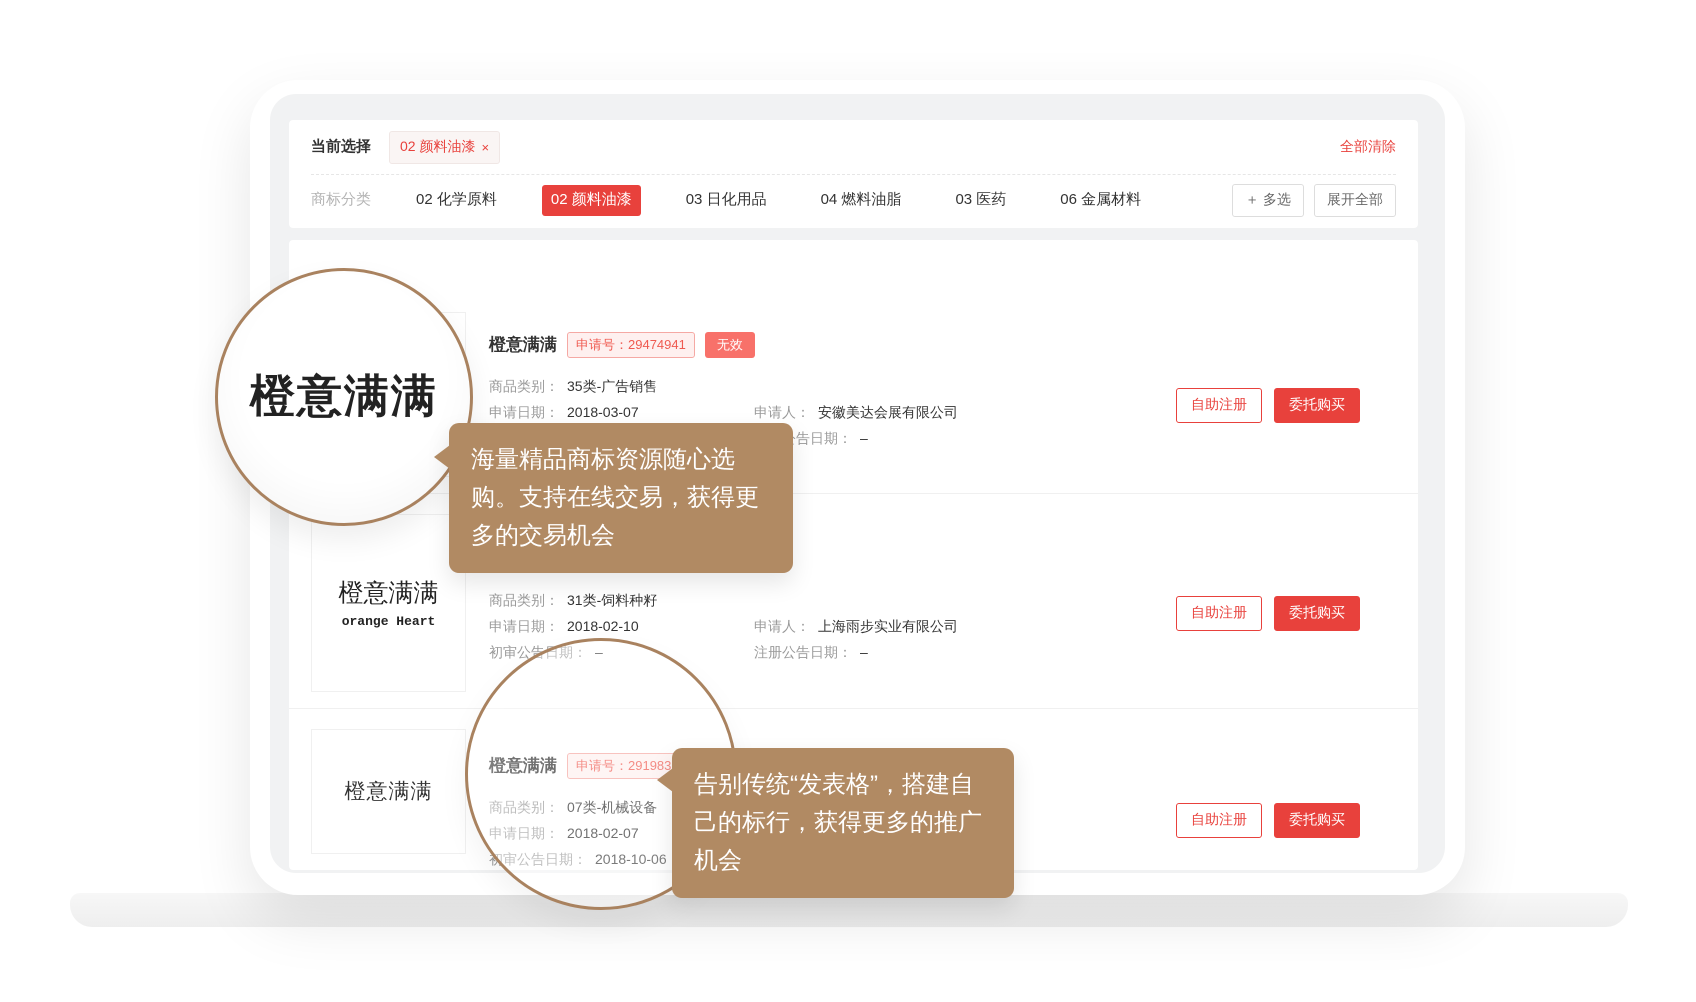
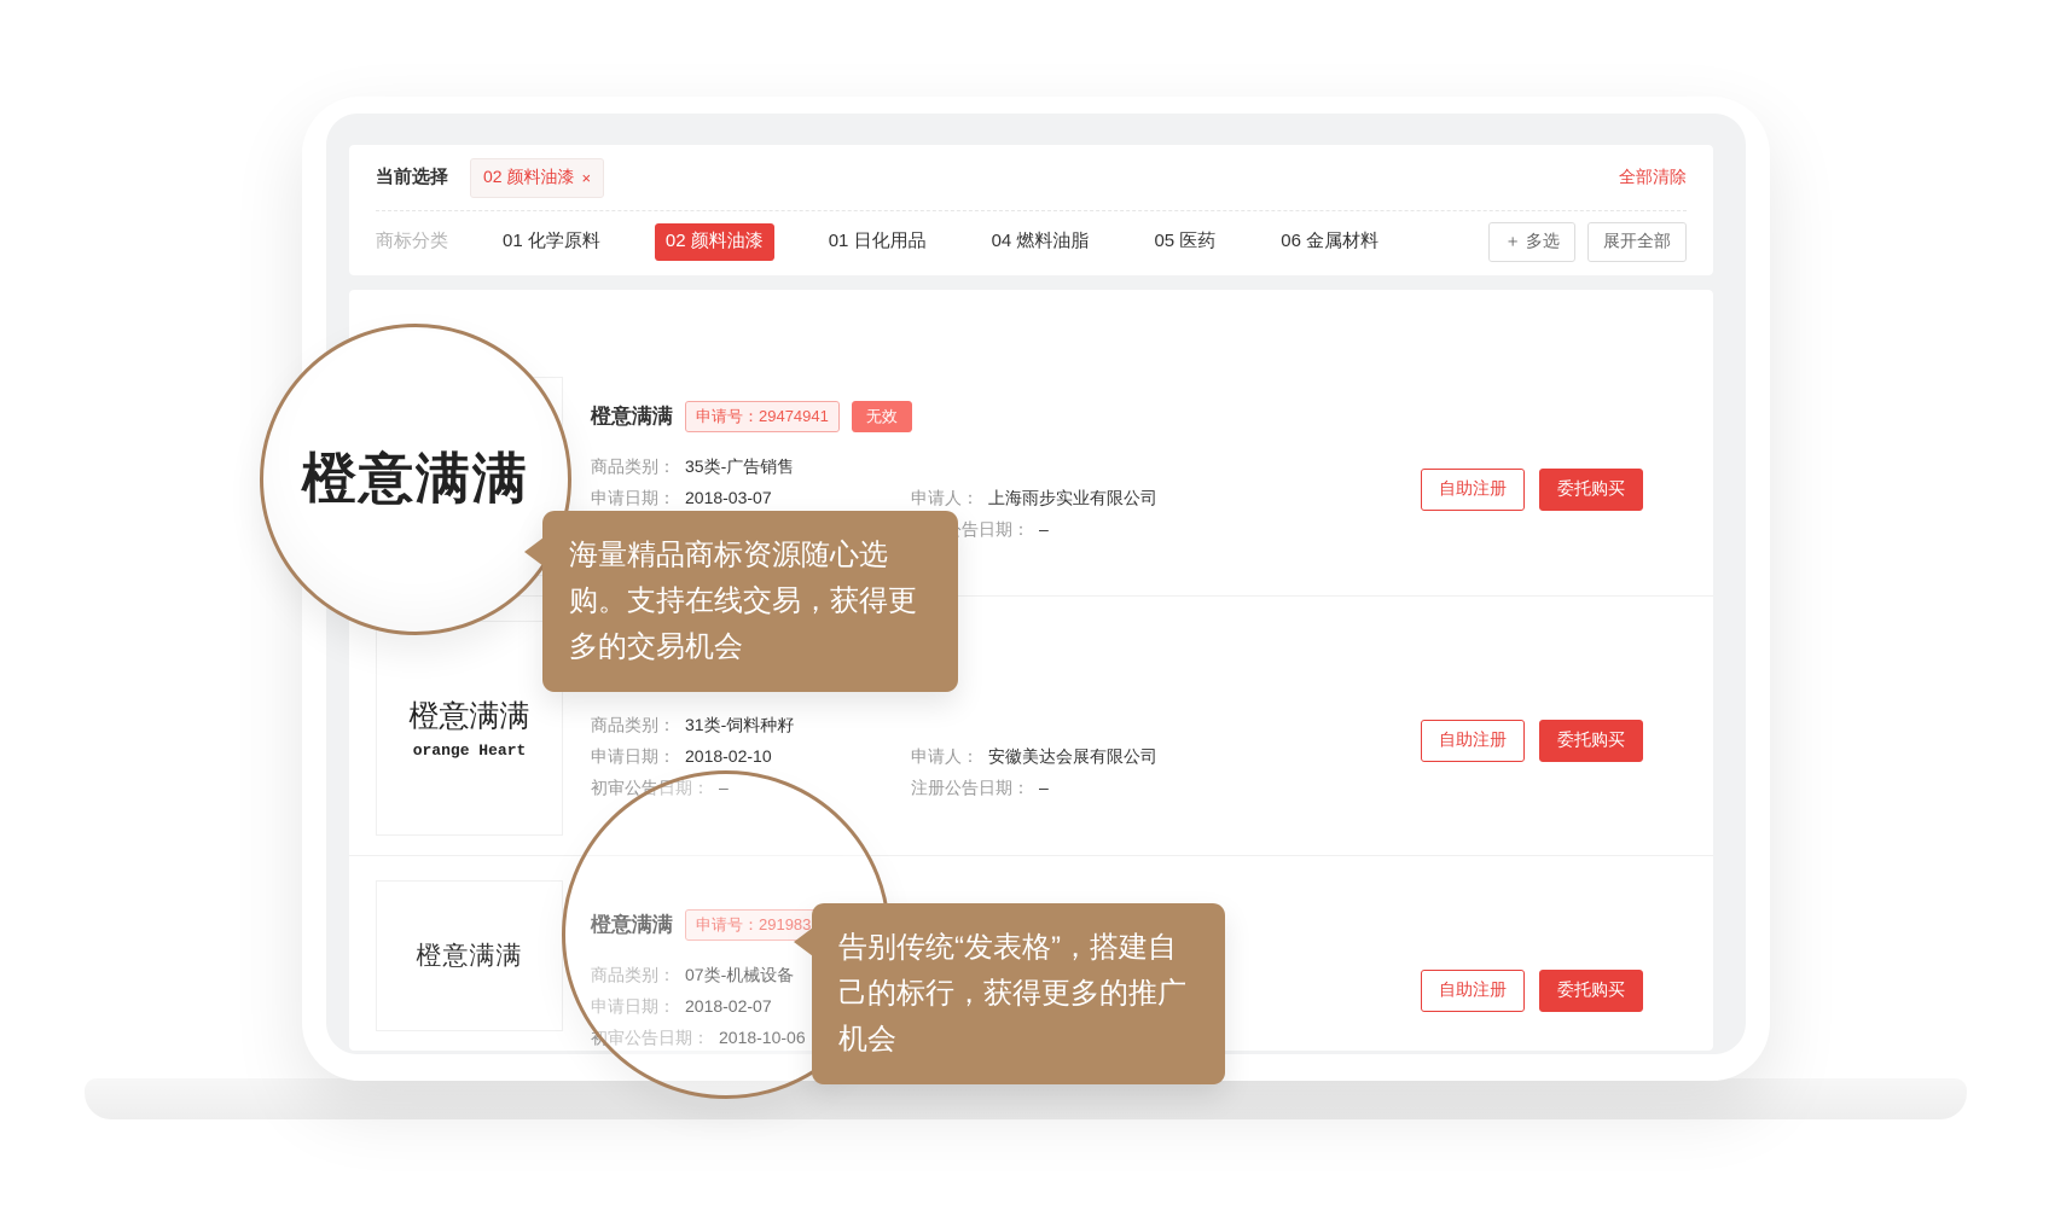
  当前选择
  02 颜料油漆
  ×
  全部清除
  商标分类
- 02 化学原料
+ 01 化学原料
  02 颜料油漆
- 03 日化用品
+ 01 日化用品
  04 燃料油脂
- 03 医药
+ 05 医药
  06 金属材料
  ＋ 多选
  展开全部
  橙意满满
  申请号：29474941
  无效
  商品类别：
  35类-广告销售
  申请日期：
  2018-03-07
  申请人：
- 安徽美达会展有限公司
+ 上海雨步实业有限公司
  –
  自助注册
  委托购买
  橙意满满
  orange Heart
  商品类别：
  31类-饲料种籽
  申请日期：
  2018-02-10
  申请人：
- 上海雨步实业有限公司
+ 安徽美达会展有限公司
  注册公告日期：
  –
  自助注册
  委托购买
  橙意满满
  自助注册
  委托购买
  橙意满满
  海量精品商标资源随心选购。支持在线交易，获得更多的交易机会
  告别传统“发表格”，搭建自己的标行，获得更多的推广机会
